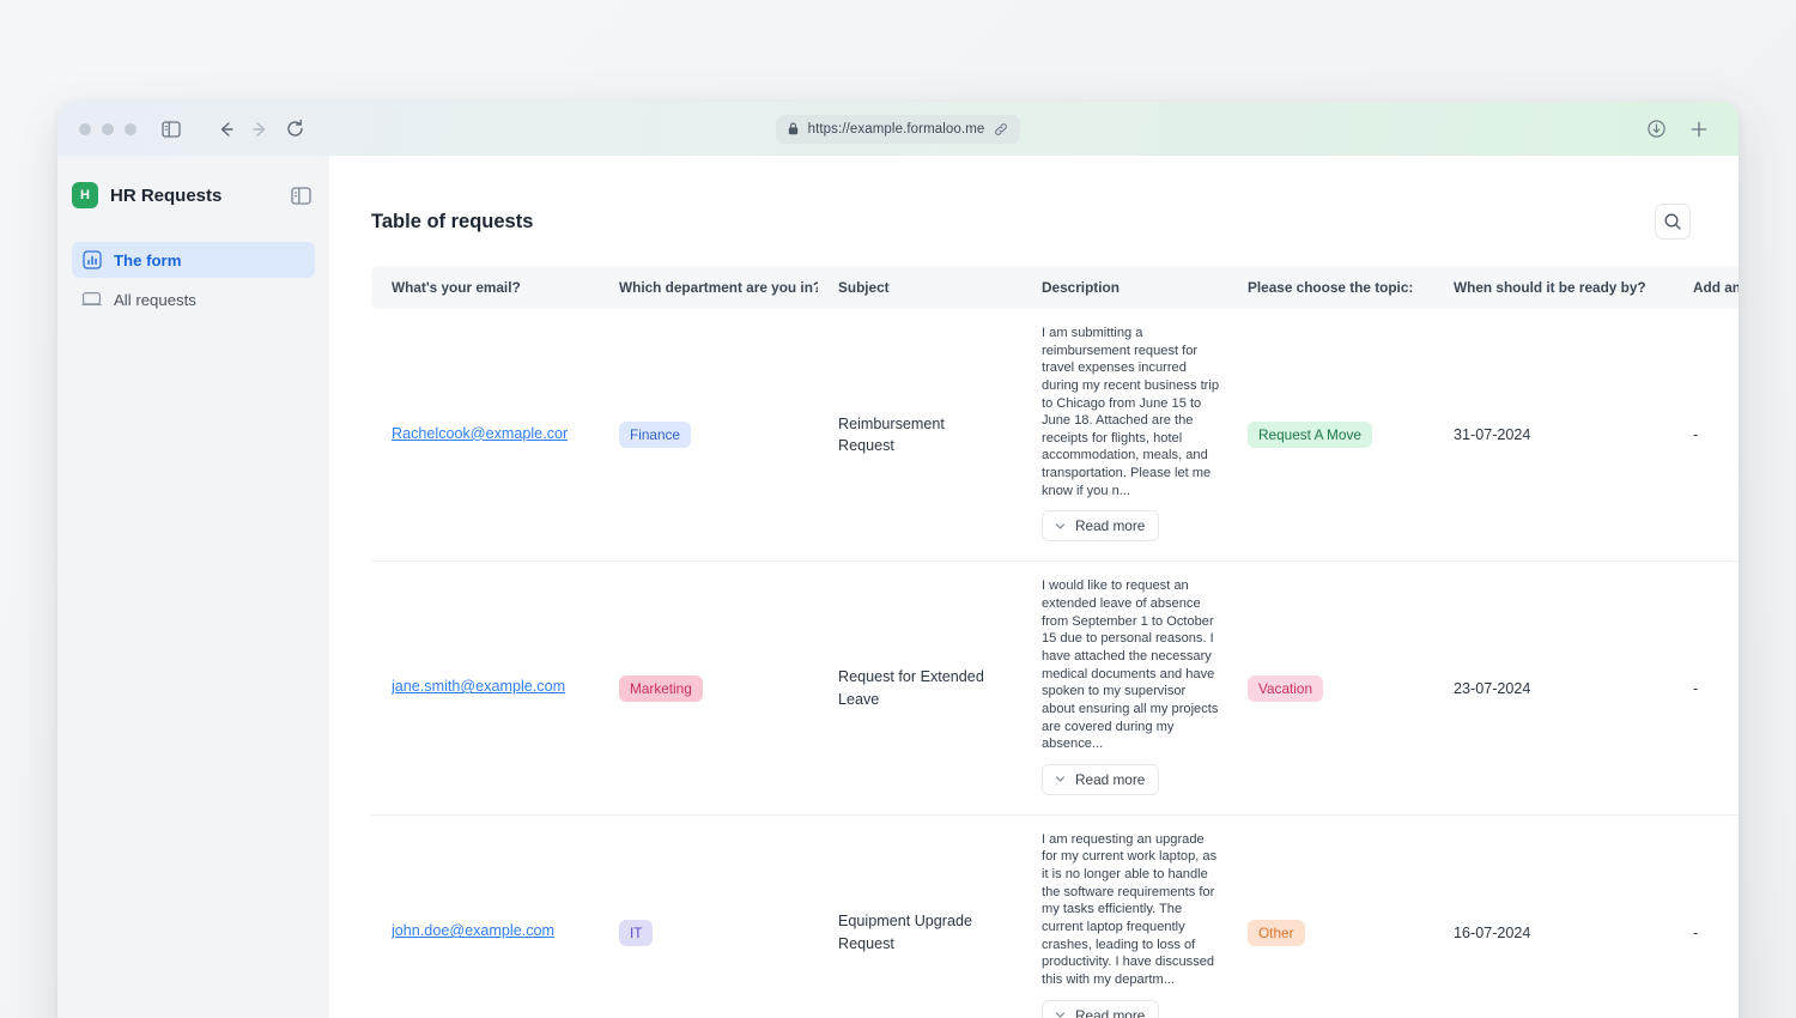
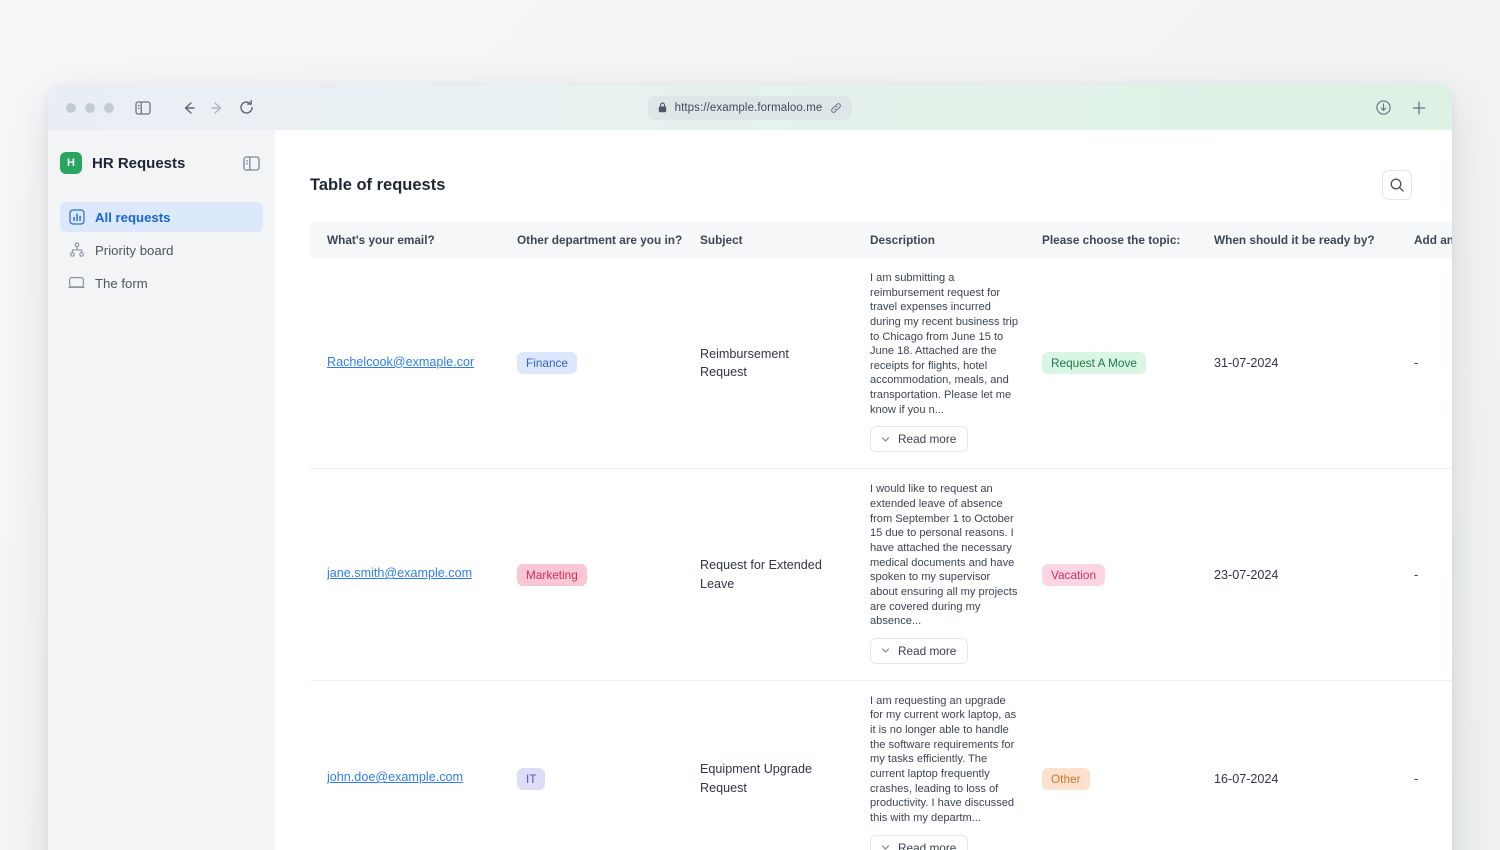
  https://example.formaloo.me
  H
  HR Requests
- The form
+ All requests
+ Priority board
- All requests
+ The form
  Table of requests
- What's your email?	Which department are you in?	Subject	Description	Please choose the topic:	When should it be ready by?	Add an
+ What's your email?	Other department are you in?	Subject	Description	Please choose the topic:	When should it be ready by?	Add an
  Rachelcook@exmaple.cor	Finance	Reimbursement Request	I am submitting a reimbursement request for travel expenses incurred during my recent business trip to Chicago from June 15 to June 18. Attached are the receipts for flights, hotel accommodation, meals, and transportation. Please let me know if you n... Read more	Request A Move	31-07-2024	-
  jane.smith@example.com	Marketing	Request for Extended Leave	I would like to request an extended leave of absence from September 1 to October 15 due to personal reasons. I have attached the necessary medical documents and have spoken to my supervisor about ensuring all my projects are covered during my absence... Read more	Vacation	23-07-2024	-
  john.doe@example.com	IT	Equipment Upgrade Request	I am requesting an upgrade for my current work laptop, as it is no longer able to handle the software requirements for my tasks efficiently. The current laptop frequently crashes, leading to loss of productivity. I have discussed this with my departm... Read more	Other	16-07-2024	-
